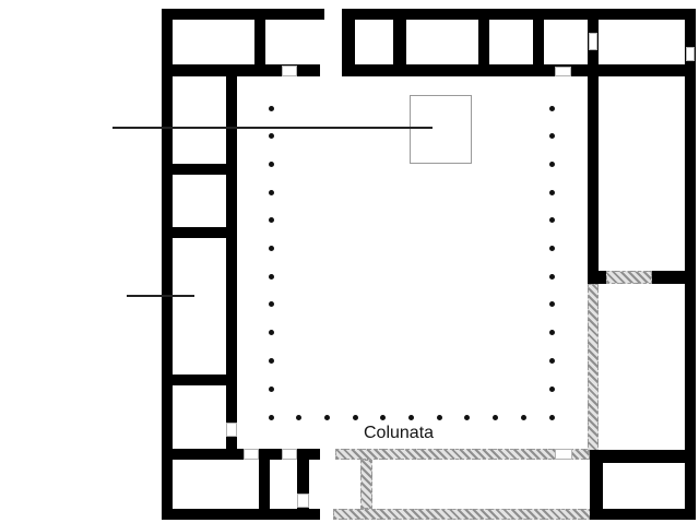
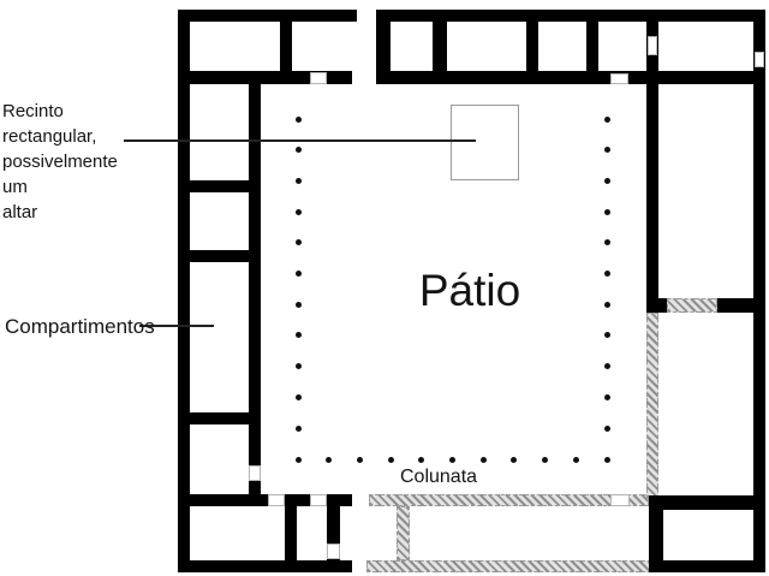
+ Recinto
+ rectangular,
+ possivelmente um
+ altar
+ Compartimentos
+ Pátio
  Colunata
